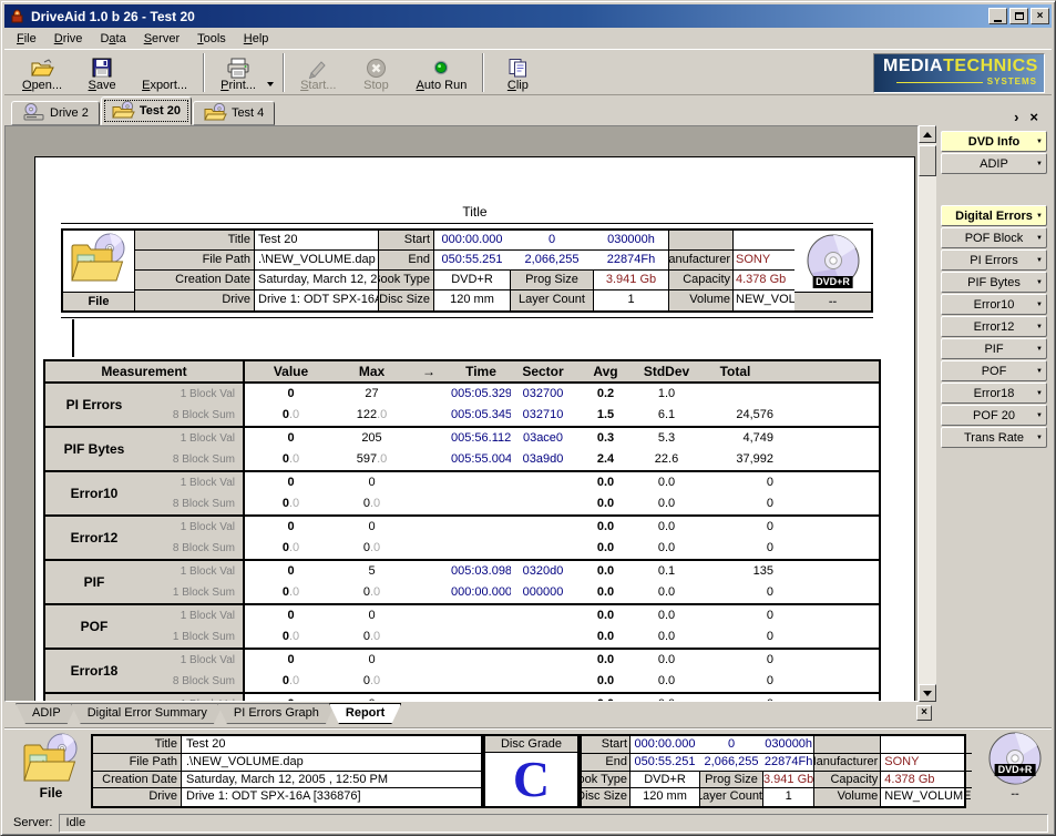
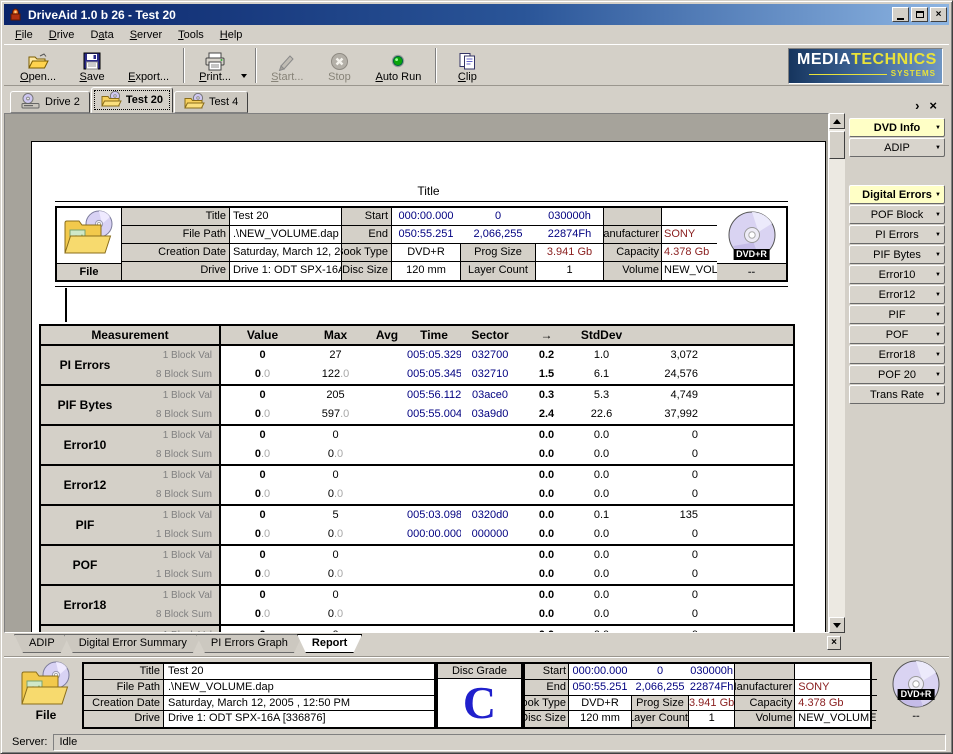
  DriveAid 1.0 b 26 - Test 20
  ×
  File
  Drive
  Data
  Server
  Tools
  Help
  Open...
  Save
  Export...
  Print...
  Start...
  Stop
  Auto Run
  Clip
  MEDIA
  TECHNICS
  SYSTEMS
  Drive 2
  Test 20
  Test 4
  ›
  ×
  Title
  File
  Title
  File Path
  Creation Date
  Drive
  Test 20
  .\NEW_VOLUME.dap
  Start
  000:00.000
  0
  030000h
  End
  050:55.251
  2,066,255
  22874Fh
  ook Type
  DVD+R
  Prog Size
  3.941 Gb
  Disc Size
  120 mm
  Layer Count
  1
  anufacturer
  Capacity
  Volume
  SONY
  4.378 Gb
  NEW_VOL
  DVD+R
  --
  Measurement
  Value
  Max
- →
+ Avg
  Time
  Sector
- Avg
+ →
  StdDev
- Total
  PI Errors
  1 Block Val
  8 Block Sum
  0
  27
  005:05.329
  032700
  0.2
  1.0
+ 3,072
  0.0
  122.0
  005:05.345
  032710
  1.5
  6.1
  24,576
  PIF Bytes
  1 Block Val
  8 Block Sum
  0
  205
  005:56.112
  03ace0
  0.3
  5.3
  4,749
  0.0
  597.0
  005:55.004
  03a9d0
  2.4
  22.6
  37,992
  Error10
  1 Block Val
  8 Block Sum
  0
  0
  0.0
  0.0
  0
  0.0
  0.0
  0.0
  0.0
  0
  Error12
  1 Block Val
  8 Block Sum
  0
  0
  0.0
  0.0
  0
  0.0
  0.0
  0.0
  0.0
  0
  PIF
  1 Block Val
  1 Block Sum
  0
  5
  005:03.098
  0320d0
  0.0
  0.1
  135
  0.0
  0.0
  000:00.000
  000000
  0.0
  0.0
  0
  POF
  1 Block Val
  1 Block Sum
  0
  0
  0.0
  0.0
  0
  0.0
  0.0
  0.0
  0.0
  0
  Error18
  1 Block Val
  8 Block Sum
  0
  0
  0.0
  0.0
  0
  0.0
  0.0
  0.0
  0.0
  0
  ADIP
  Digital Error Summary
  PI Errors Graph
  Report
  ×
  DVD Info
  ADIP
  Digital Errors
  POF Block
  PI Errors
  PIF Bytes
  Error10
  Error12
  PIF
  POF
  Error18
  POF 20
  Trans Rate
  File
  Title
  File Path
  Creation Date
  Drive
  Test 20
  .\NEW_VOLUME.dap
  Saturday, March 12, 2005 , 12:50 PM
  Drive 1: ODT SPX-16A [336876]
  Disc Grade
  C
  Start
  End
  ook Type
  Disc Size
  000:00.000
  0
  030000h
  050:55.251
  2,066,255
  22874Fh
  DVD+R
  Prog Size
  3.941 Gb
  120 mm
  Layer Count
  1
  anufacturer
  Capacity
  Volume
  SONY
  4.378 Gb
  NEW_VOLUME
  DVD+R
  --
  Server:
  Idle
